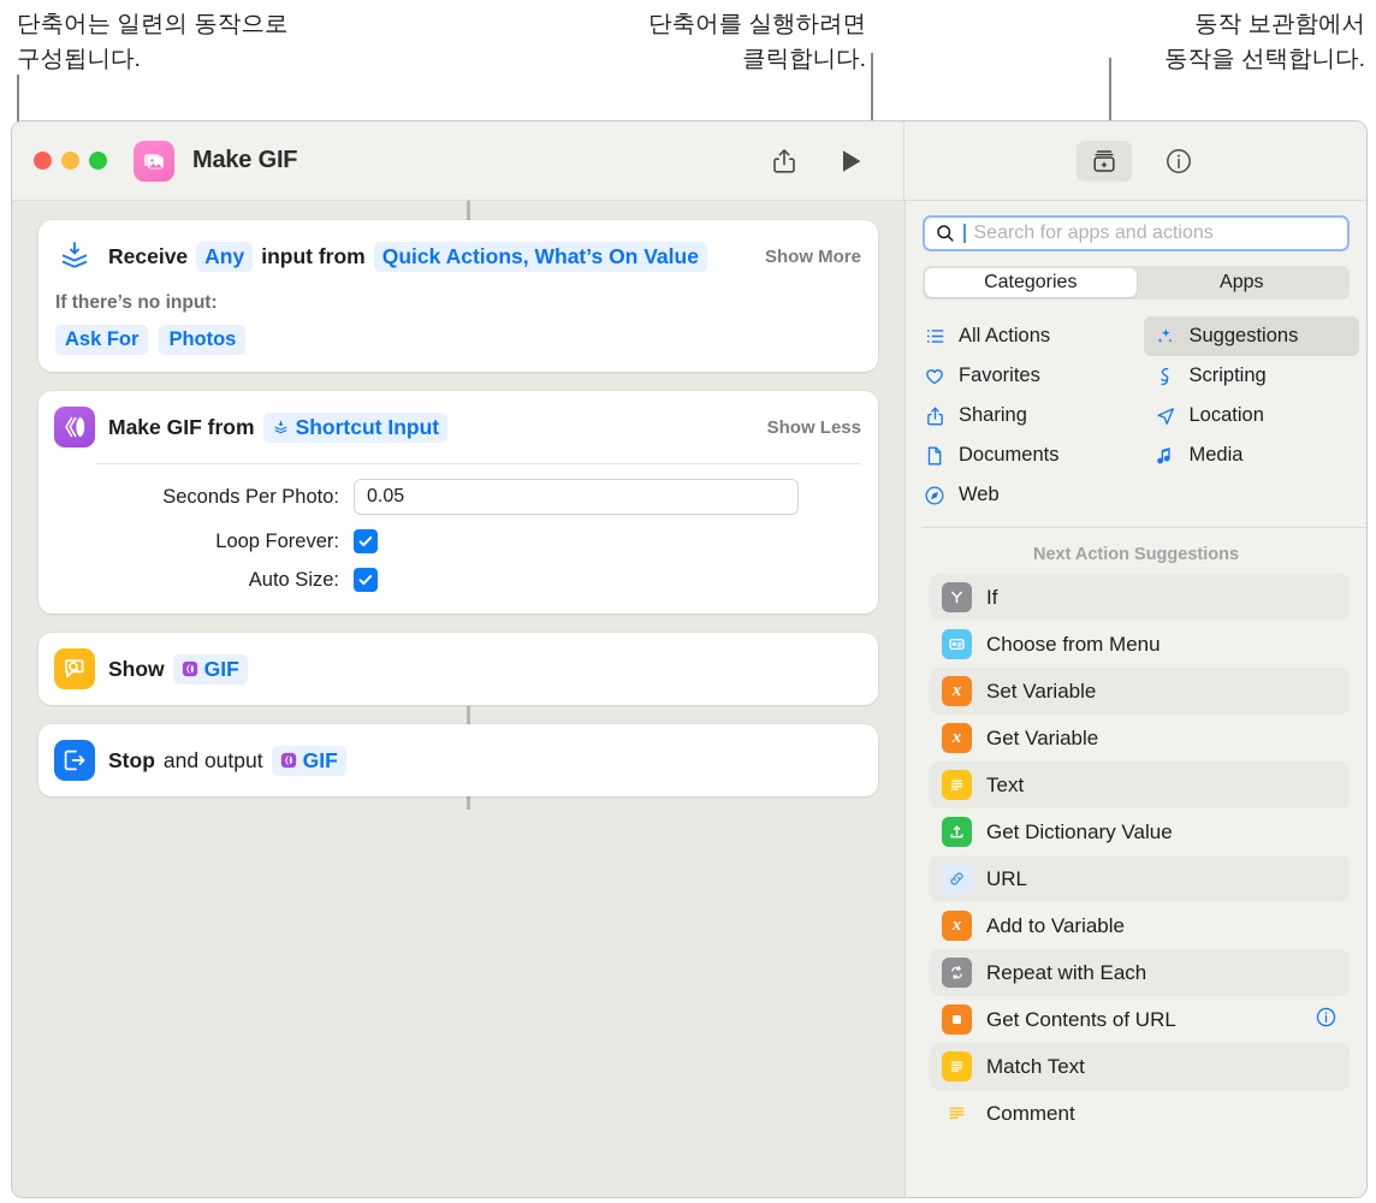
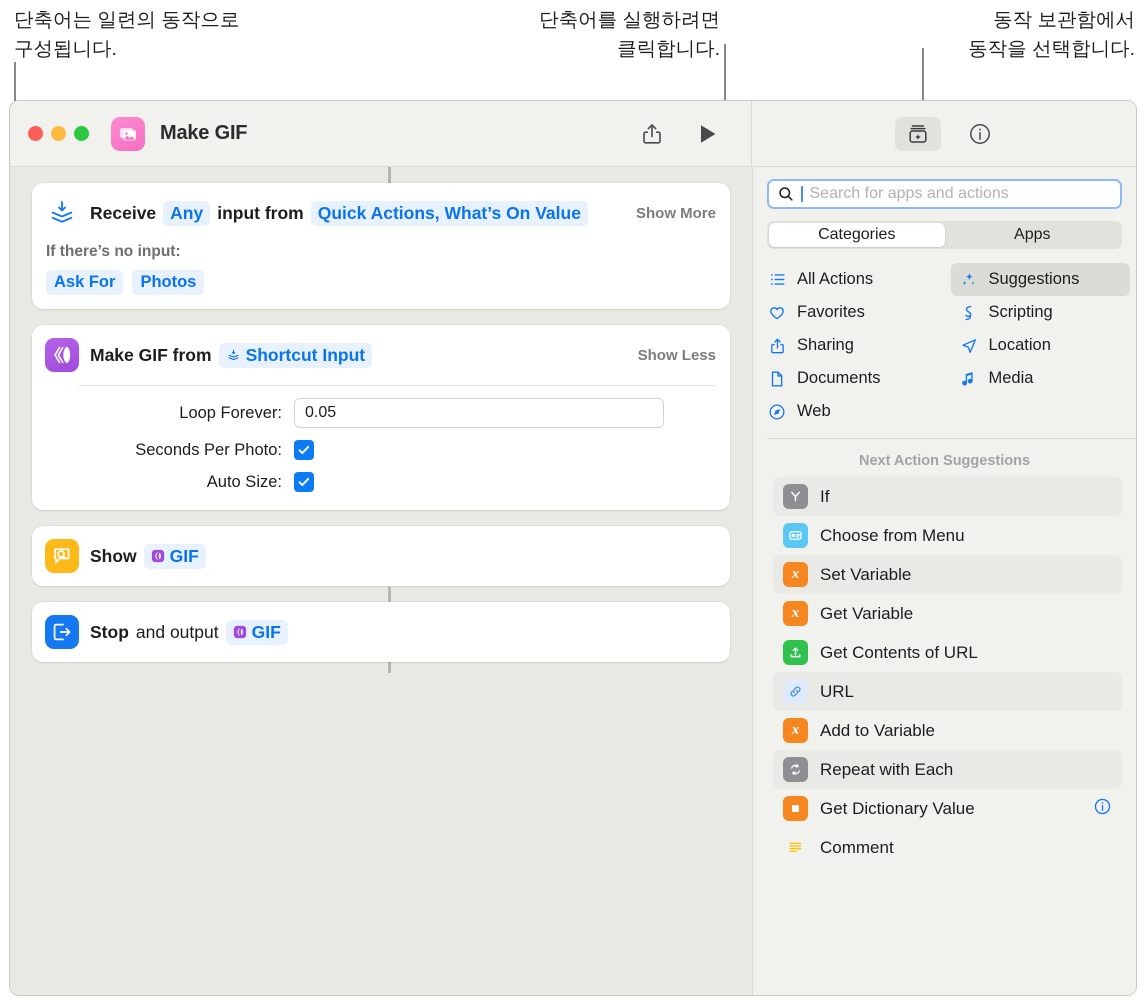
  단축어는 일련의 동작으로
  구성됩니다.
  단축어를 실행하려면
  클릭합니다.
  동작 보관함에서
  동작을 선택합니다.
  Make GIF
  Receive
  Any
  input from
  Quick Actions, What’s On Value
  Show More
  If there’s no input:
  Ask For
  Photos
  Make GIF from
  Shortcut Input
  Show Less
- Seconds Per Photo:
+ Loop Forever:
  0.05
- Loop Forever:
+ Seconds Per Photo:
  Auto Size:
  Show
  GIF
  Stop
  and output
  GIF
  Search for apps and actions
  Categories
  Apps
  All Actions
  Favorites
  Sharing
  Documents
  Web
  Suggestions
  Scripting
  Location
  Media
  Next Action Suggestions
  If
  Choose from Menu
  x
  Set Variable
  x
  Get Variable
- Text
- Get Dictionary Value
+ Get Contents of URL
  URL
  x
  Add to Variable
  Repeat with Each
- Get Contents of URL
+ Get Dictionary Value
- Match Text
  Comment
